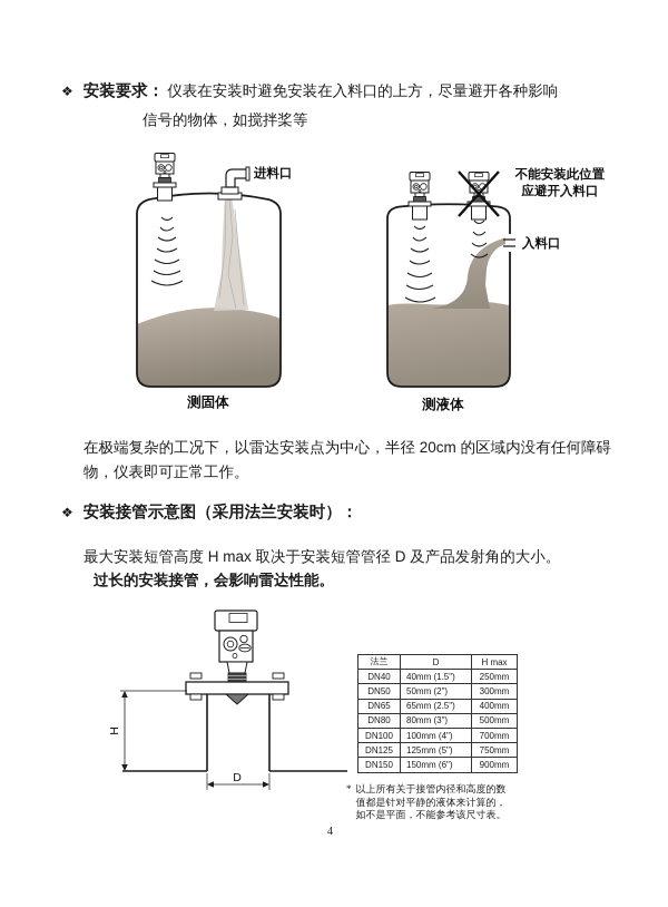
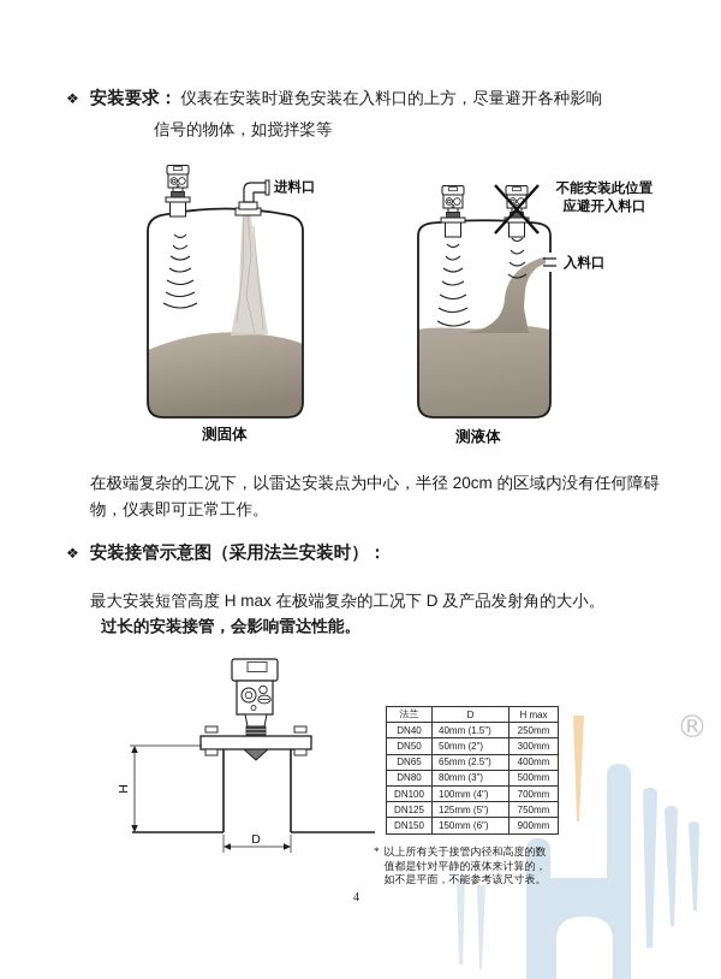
+ ®
  ❖ 安装要求： 仪表在安装时避免安装在入料口的上方，尽量避开各种影响
  信号的物体，如搅拌桨等
  进料口
  测固体
  不能安装此位置
  应避开入料口
  入料口
  测液体
  在极端复杂的工况下，以雷达安装点为中心，半径 20cm 的区域内没有任何障碍物，仪表即可正常工作。
  ❖ 安装接管示意图（采用法兰安装时）：
- 最大安装短管高度 H max 取决于安装短管管径 D 及产品发射角的大小。
+ 最大安装短管高度 H max 在极端复杂的工况下 D 及产品发射角的大小。
  过长的安装接管，会影响雷达性能。
  D
  法兰	D	H max
  DN40	40mm (1.5")	250mm
  DN50	50mm (2")	300mm
  DN65	65mm (2.5")	400mm
  DN80	80mm (3")	500mm
  DN100	100mm (4")	700mm
  DN125	125mm (5")	750mm
  DN150	150mm (6")	900mm
  *
  以上所有关于接管内径和高度的数值都是针对平静的液体来计算的，如不是平面，不能参考该尺寸表。
  4
